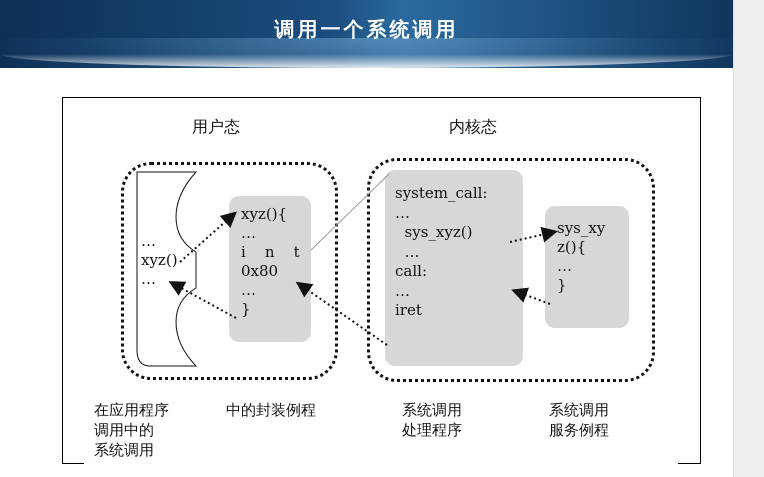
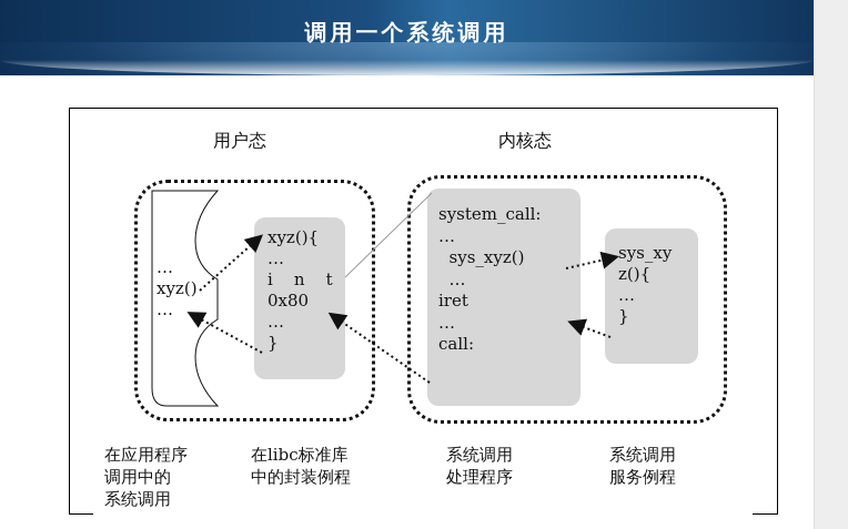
  调用一个系统调用
  用户态
  内核态
  …
  xyz()
  …
  xyz(){
  …
  i n t
  0x80
  …
  }
  system_call:
  …
  sys_xyz()
  …
- call:
+ iret
  …
- iret
+ call:
  sys_xy
  z(){
  …
  }
  在应用程序
  调用中的
  系统调用
+ 在libc标准库
  中的封装例程
  系统调用
  处理程序
  系统调用
  服务例程
